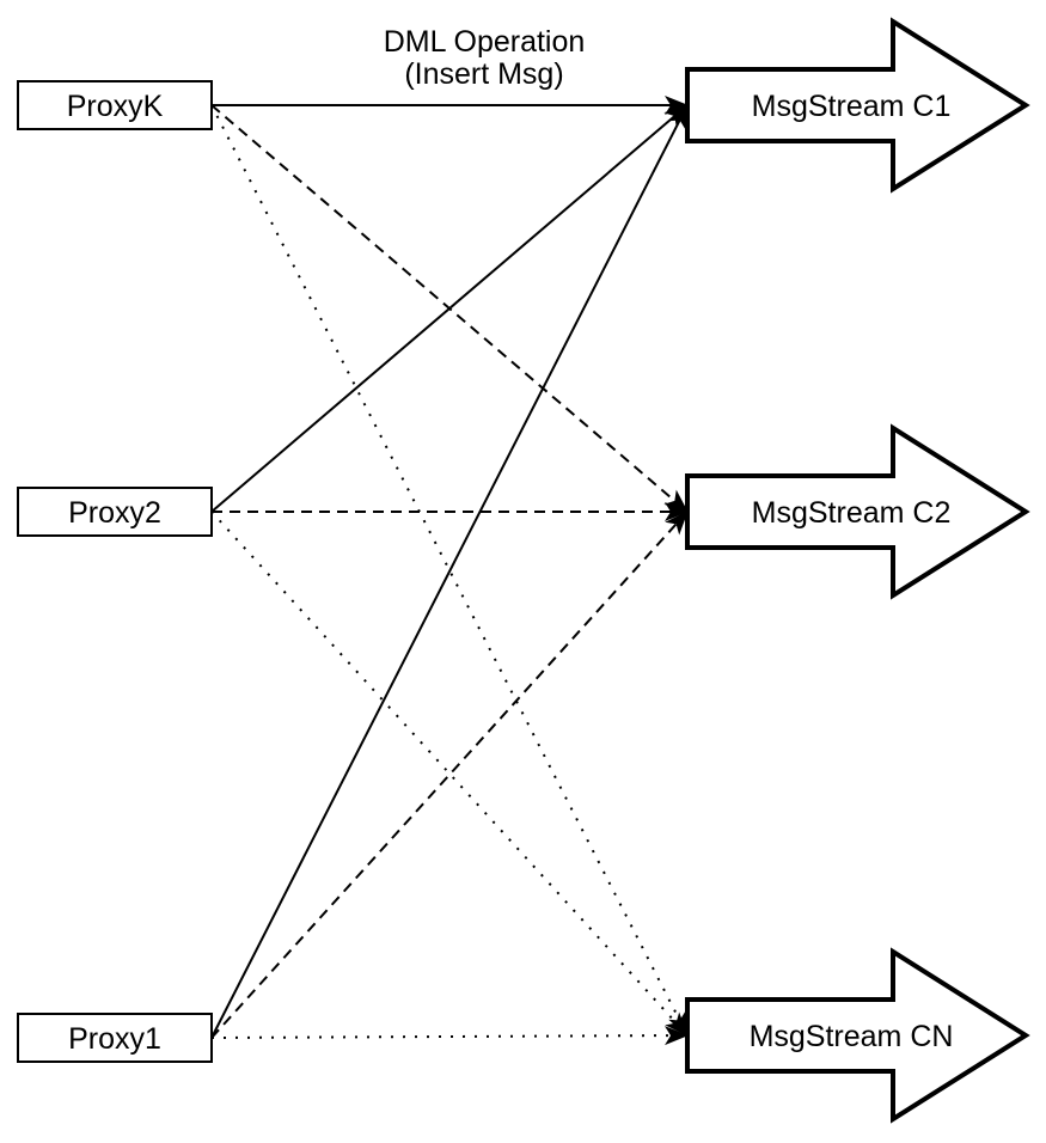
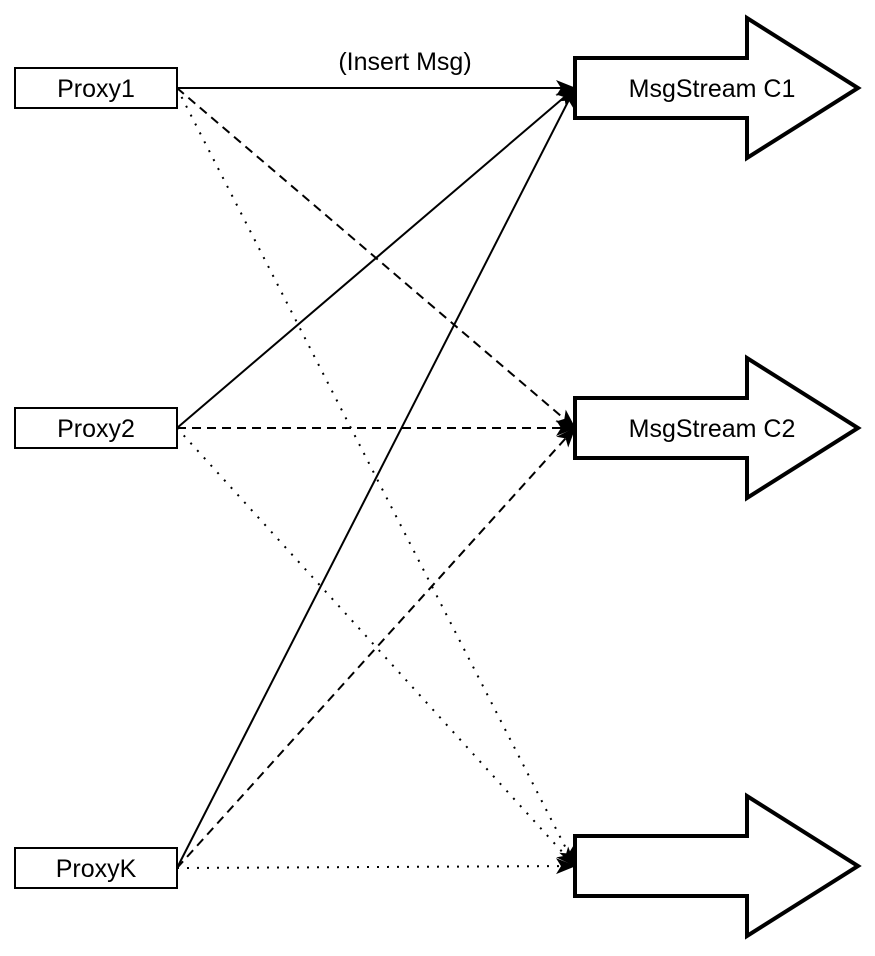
- ProxyK
+ Proxy1
  Proxy2
- Proxy1
+ ProxyK
  MsgStream C1
  MsgStream C2
- MsgStream CN
- DML Operation
  (Insert Msg)
